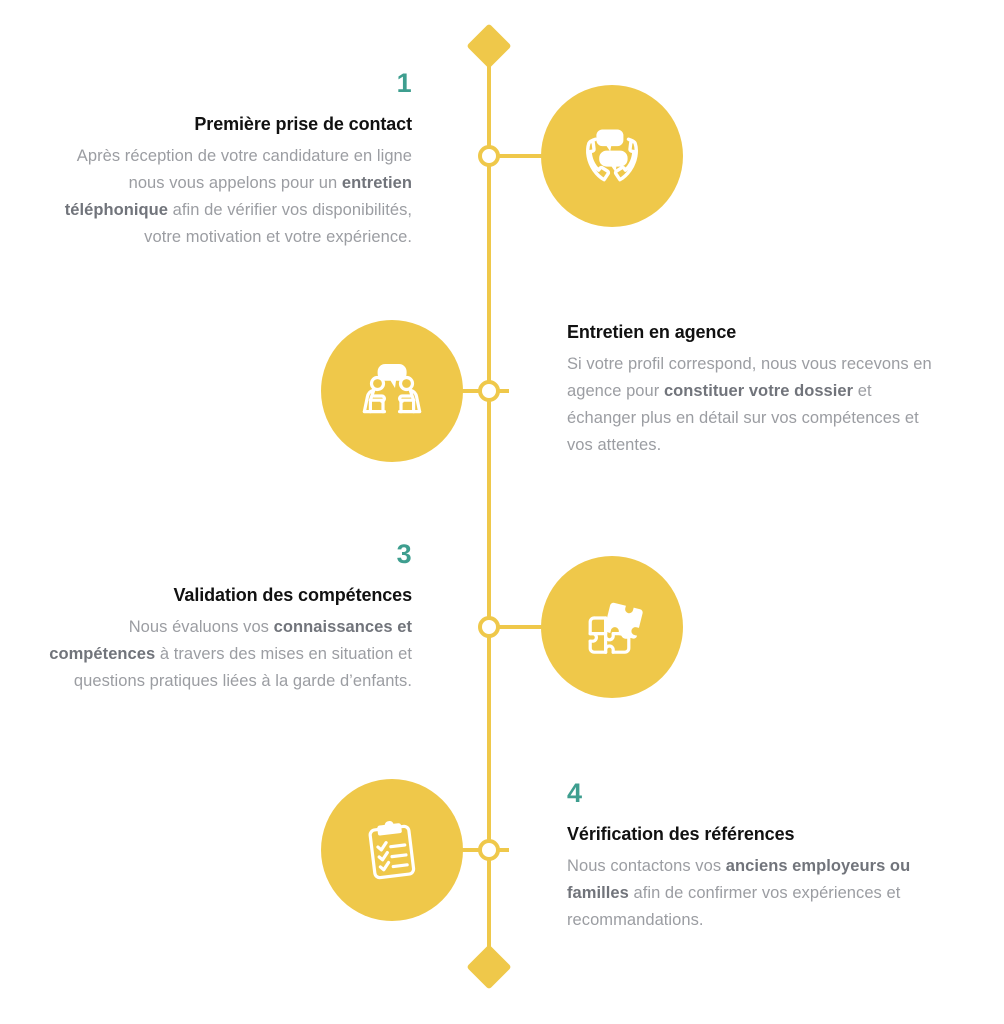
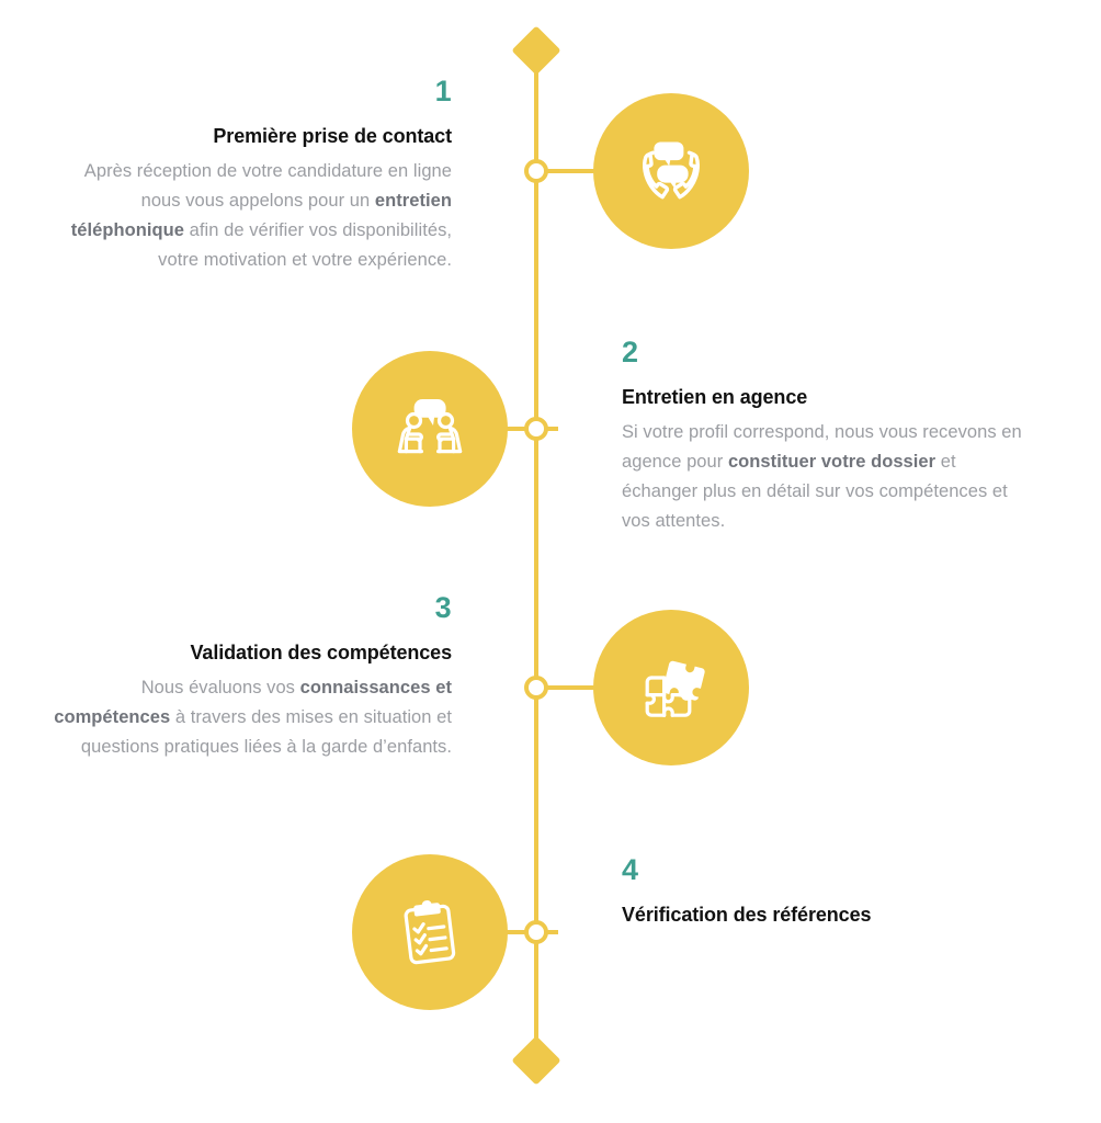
  1
  Première prise de contact
  Après réception de votre candidature en ligne nous vous appelons pour un entretien téléphonique afin de vérifier vos disponibilités, votre motivation et votre expérience.
+ 2
  Entretien en agence
  Si votre profil correspond, nous vous recevons en agence pour constituer votre dossier et échanger plus en détail sur vos compétences et vos attentes.
  3
  Validation des compétences
  Nous évaluons vos connaissances et compétences à travers des mises en situation et questions pratiques liées à la garde d’enfants.
  4
  Vérification des références
- Nous contactons vos anciens employeurs ou familles afin de confirmer vos expériences et recommandations.
